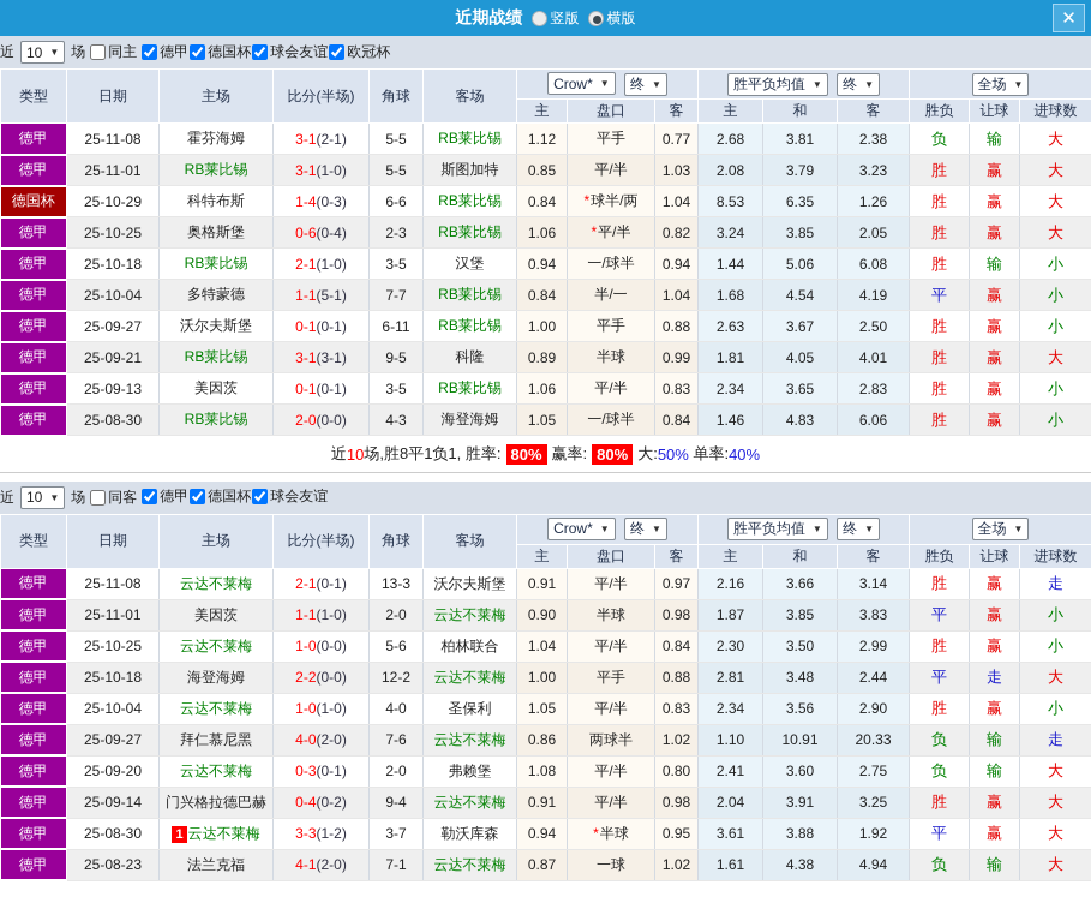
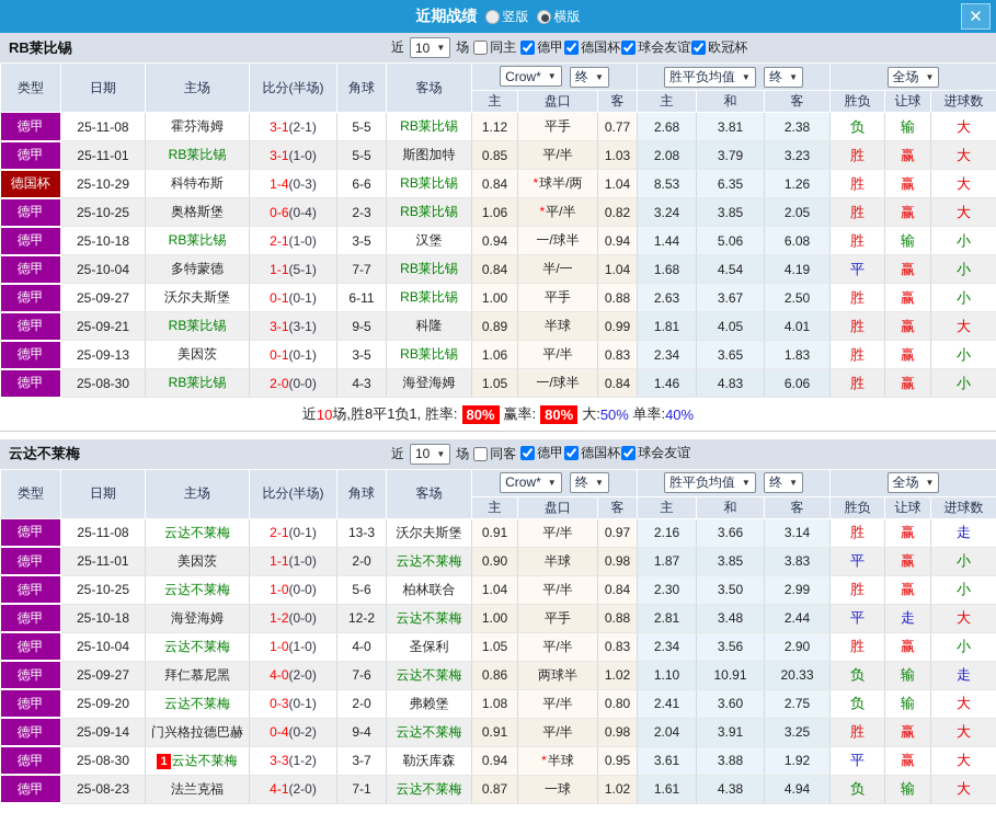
  近期战绩
  竖版
  横版
  ✕
+ RB莱比锡
  近
  10
  ▼
  场
  同主
  德甲
  德国杯
  球会友谊
  欧冠杯
  类型	日期	主场	比分(半场)	角球	客场	Crow* ▼ 终 ▼	胜平负均值 ▼ 终 ▼	全场 ▼
  主	盘口	客	主	和	客	胜负	让球	进球数
  德甲	25-11-08	霍芬海姆	3-1(2-1)	5-5	RB莱比锡	1.12	平手	0.77	2.68	3.81	2.38	负	输	大
  德甲	25-11-01	RB莱比锡	3-1(1-0)	5-5	斯图加特	0.85	平/半	1.03	2.08	3.79	3.23	胜	赢	大
  德国杯	25-10-29	科特布斯	1-4(0-3)	6-6	RB莱比锡	0.84	*球半/两	1.04	8.53	6.35	1.26	胜	赢	大
  德甲	25-10-25	奥格斯堡	0-6(0-4)	2-3	RB莱比锡	1.06	*平/半	0.82	3.24	3.85	2.05	胜	赢	大
  德甲	25-10-18	RB莱比锡	2-1(1-0)	3-5	汉堡	0.94	一/球半	0.94	1.44	5.06	6.08	胜	输	小
  德甲	25-10-04	多特蒙德	1-1(5-1)	7-7	RB莱比锡	0.84	半/一	1.04	1.68	4.54	4.19	平	赢	小
  德甲	25-09-27	沃尔夫斯堡	0-1(0-1)	6-11	RB莱比锡	1.00	平手	0.88	2.63	3.67	2.50	胜	赢	小
  德甲	25-09-21	RB莱比锡	3-1(3-1)	9-5	科隆	0.89	半球	0.99	1.81	4.05	4.01	胜	赢	大
- 德甲	25-09-13	美因茨	0-1(0-1)	3-5	RB莱比锡	1.06	平/半	0.83	2.34	3.65	2.83	胜	赢	小
+ 德甲	25-09-13	美因茨	0-1(0-1)	3-5	RB莱比锡	1.06	平/半	0.83	2.34	3.65	1.83	胜	赢	小
  德甲	25-08-30	RB莱比锡	2-0(0-0)	4-3	海登海姆	1.05	一/球半	0.84	1.46	4.83	6.06	胜	赢	小
  近
  10
  场,胜8平1负1, 胜率:
  80%
  赢率:
  80%
  大:
  50%
  单率:
  40%
+ 云达不莱梅
  近
  10
  ▼
  场
  同客
  德甲
  德国杯
  球会友谊
  类型	日期	主场	比分(半场)	角球	客场	Crow* ▼ 终 ▼	胜平负均值 ▼ 终 ▼	全场 ▼
  主	盘口	客	主	和	客	胜负	让球	进球数
  德甲	25-11-08	云达不莱梅	2-1(0-1)	13-3	沃尔夫斯堡	0.91	平/半	0.97	2.16	3.66	3.14	胜	赢	走
  德甲	25-11-01	美因茨	1-1(1-0)	2-0	云达不莱梅	0.90	半球	0.98	1.87	3.85	3.83	平	赢	小
  德甲	25-10-25	云达不莱梅	1-0(0-0)	5-6	柏林联合	1.04	平/半	0.84	2.30	3.50	2.99	胜	赢	小
- 德甲	25-10-18	海登海姆	2-2(0-0)	12-2	云达不莱梅	1.00	平手	0.88	2.81	3.48	2.44	平	走	大
+ 德甲	25-10-18	海登海姆	1-2(0-0)	12-2	云达不莱梅	1.00	平手	0.88	2.81	3.48	2.44	平	走	大
  德甲	25-10-04	云达不莱梅	1-0(1-0)	4-0	圣保利	1.05	平/半	0.83	2.34	3.56	2.90	胜	赢	小
  德甲	25-09-27	拜仁慕尼黑	4-0(2-0)	7-6	云达不莱梅	0.86	两球半	1.02	1.10	10.91	20.33	负	输	走
  德甲	25-09-20	云达不莱梅	0-3(0-1)	2-0	弗赖堡	1.08	平/半	0.80	2.41	3.60	2.75	负	输	大
  德甲	25-09-14	门兴格拉德巴赫	0-4(0-2)	9-4	云达不莱梅	0.91	平/半	0.98	2.04	3.91	3.25	胜	赢	大
  德甲	25-08-30	1 云达不莱梅	3-3(1-2)	3-7	勒沃库森	0.94	*半球	0.95	3.61	3.88	1.92	平	赢	大
  德甲	25-08-23	法兰克福	4-1(2-0)	7-1	云达不莱梅	0.87	一球	1.02	1.61	4.38	4.94	负	输	大
